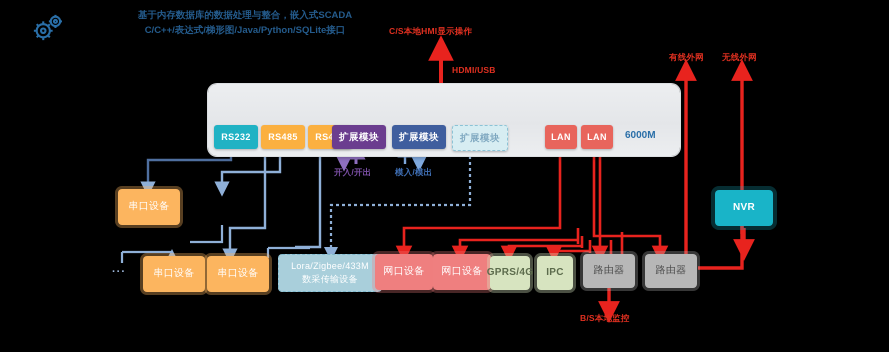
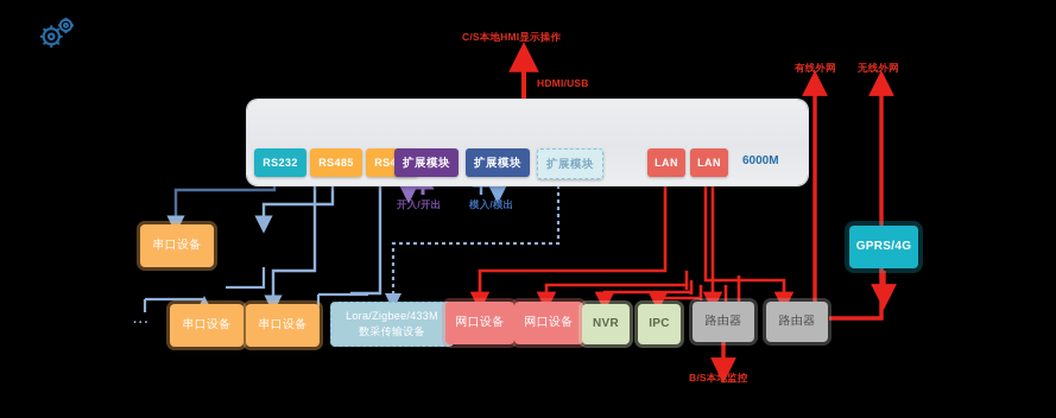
- 基于内存数据库的数据处理与整合，嵌入式SCADA
- C/C++/表达式/梯形图/Java/Python/SQLite接口
  RS232
  RS485
  扩展模块
  扩展模块
  扩展模块
  LAN
  LAN
  6000M
  C/S本地HMI显示操作
  HDMI/USB
  有线外网
  无线外网
  B/S本地监控
  开入/开出
  模入/模出
  ···
  串口设备
  串口设备
  串口设备
  Lora/Zigbee/433M
  数采传输设备
  网口设备
  网口设备
- GPRS/4G
+ NVR
  IPC
  路由器
  路由器
- NVR
+ GPRS/4G
